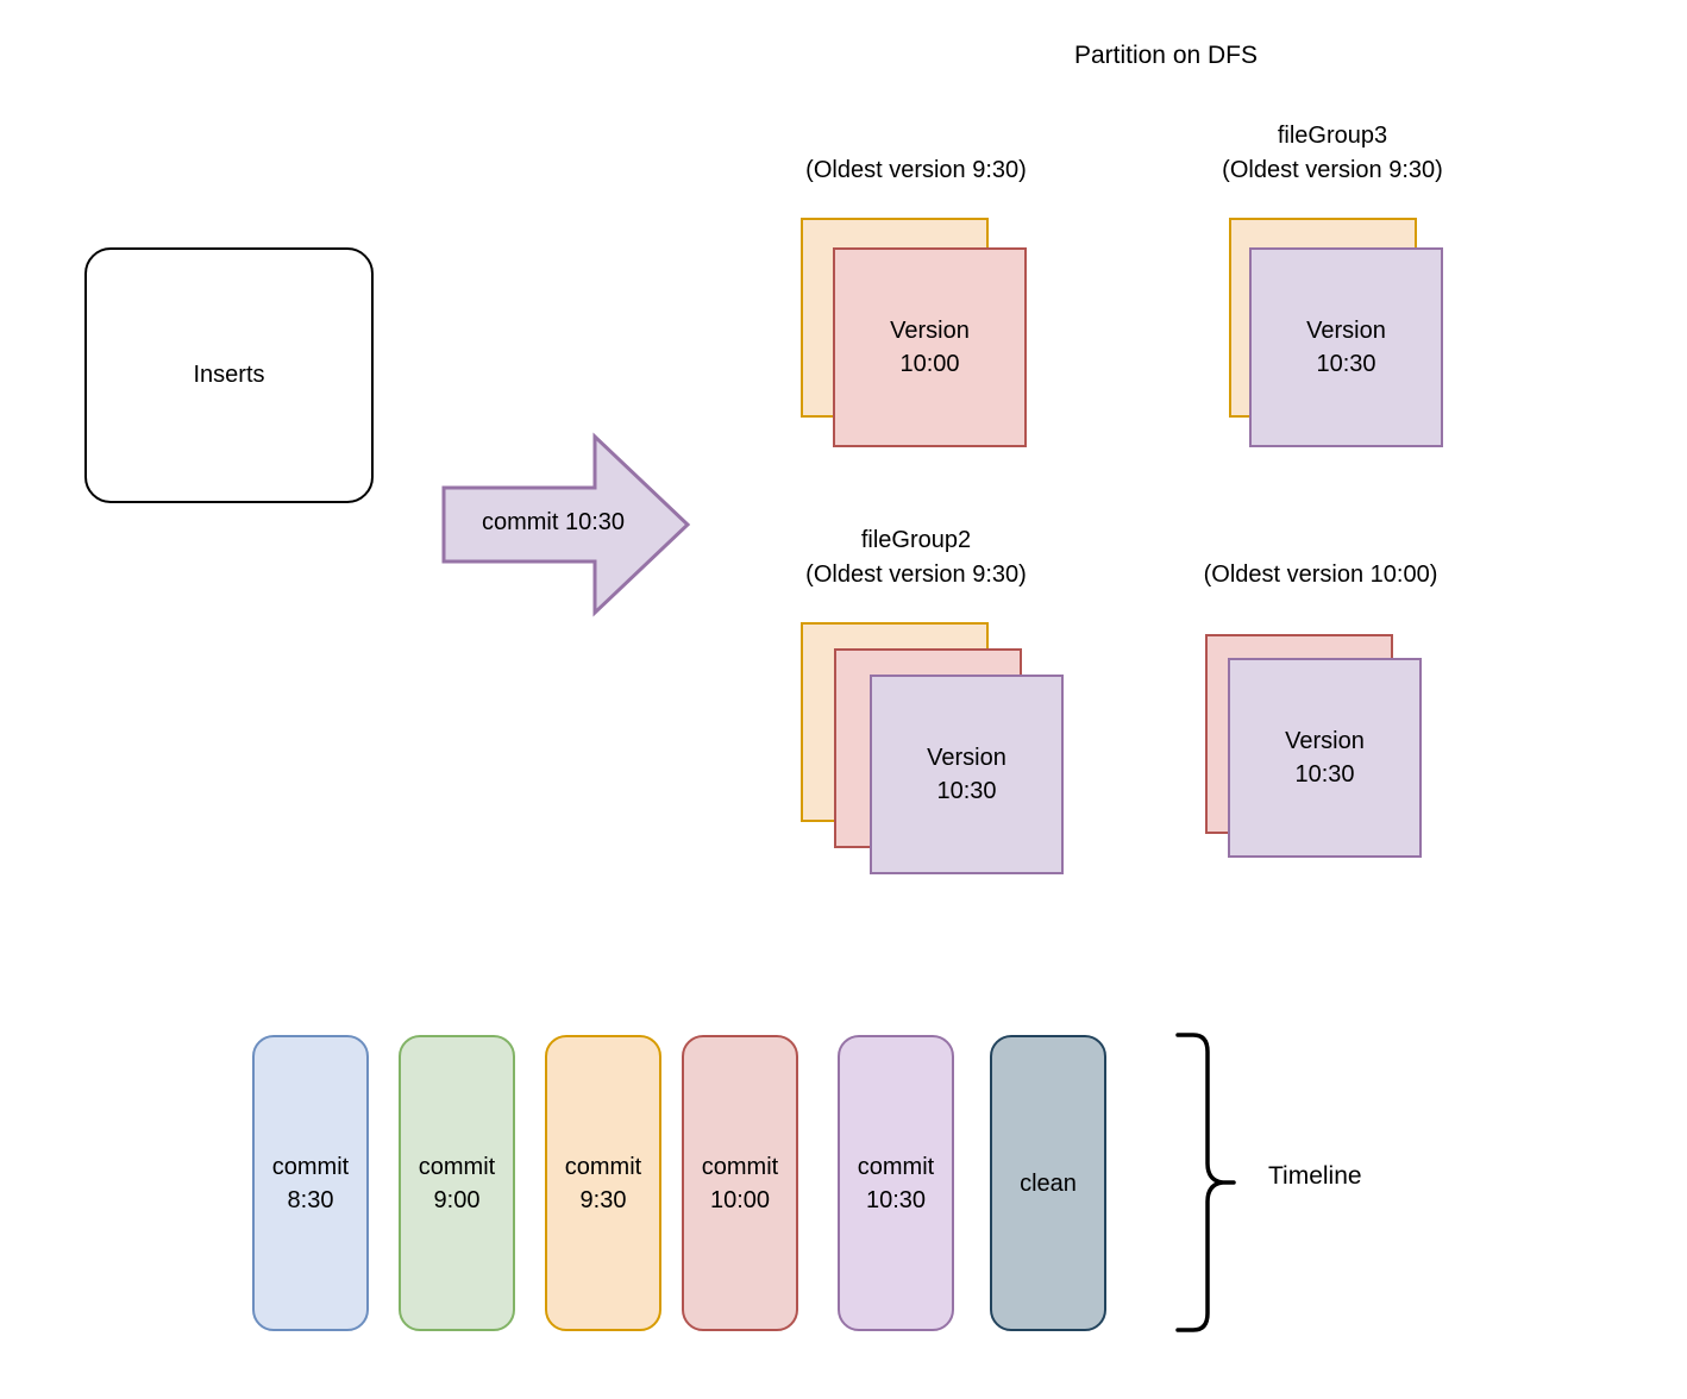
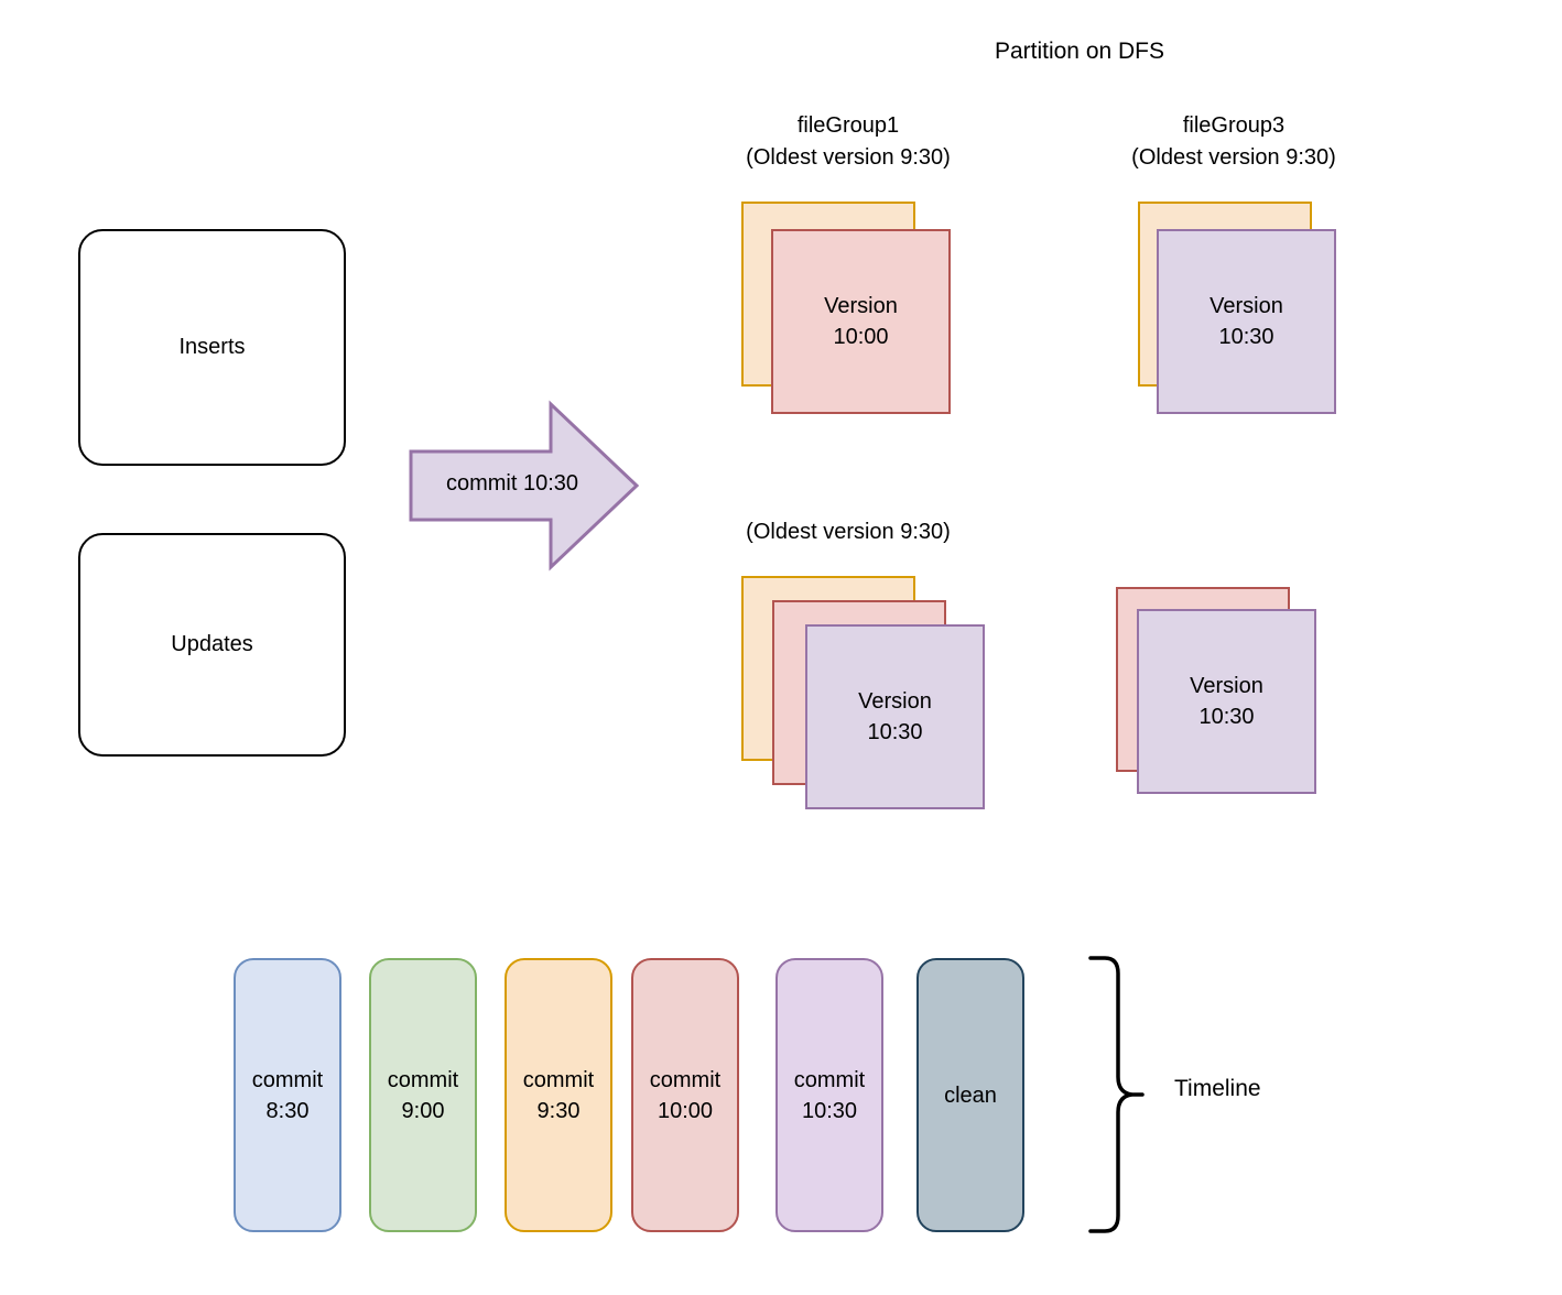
  Partition on DFS
  Inserts
+ Updates
  commit 10:30
+ fileGroup1
  (Oldest version 9:30)
  Version
  10:00
  fileGroup3
  (Oldest version 9:30)
  Version
  10:30
- fileGroup2
  (Oldest version 9:30)
  Version
  10:30
- (Oldest version 10:00)
  Version
  10:30
  commit
  8:30
  commit
  9:00
  commit
  9:30
  commit
  10:00
  commit
  10:30
  clean
  Timeline
